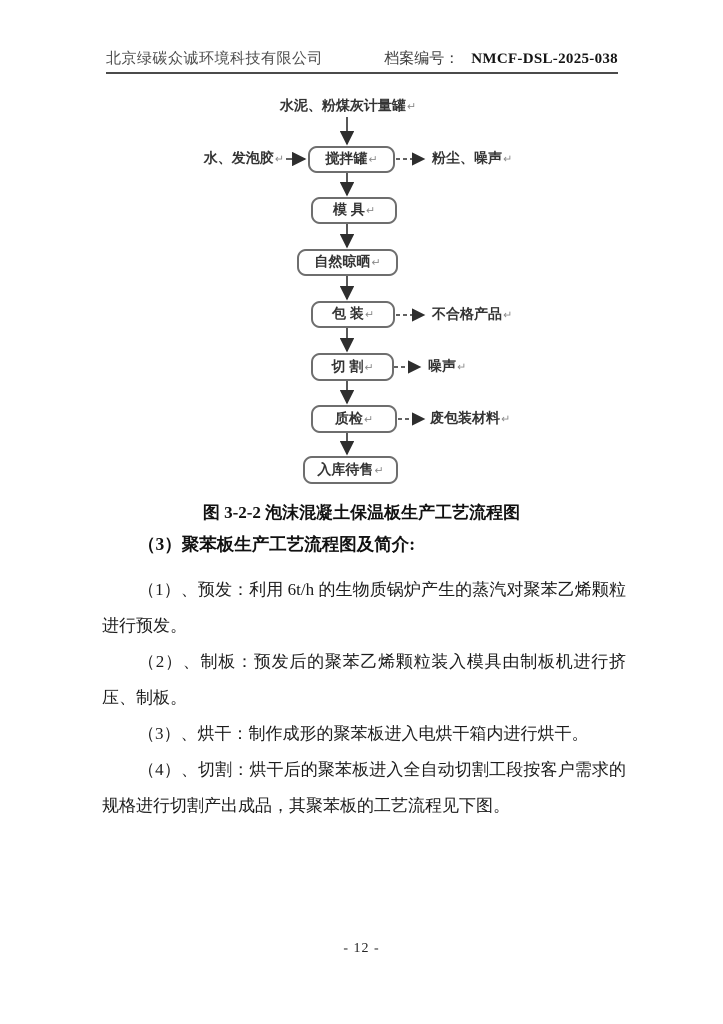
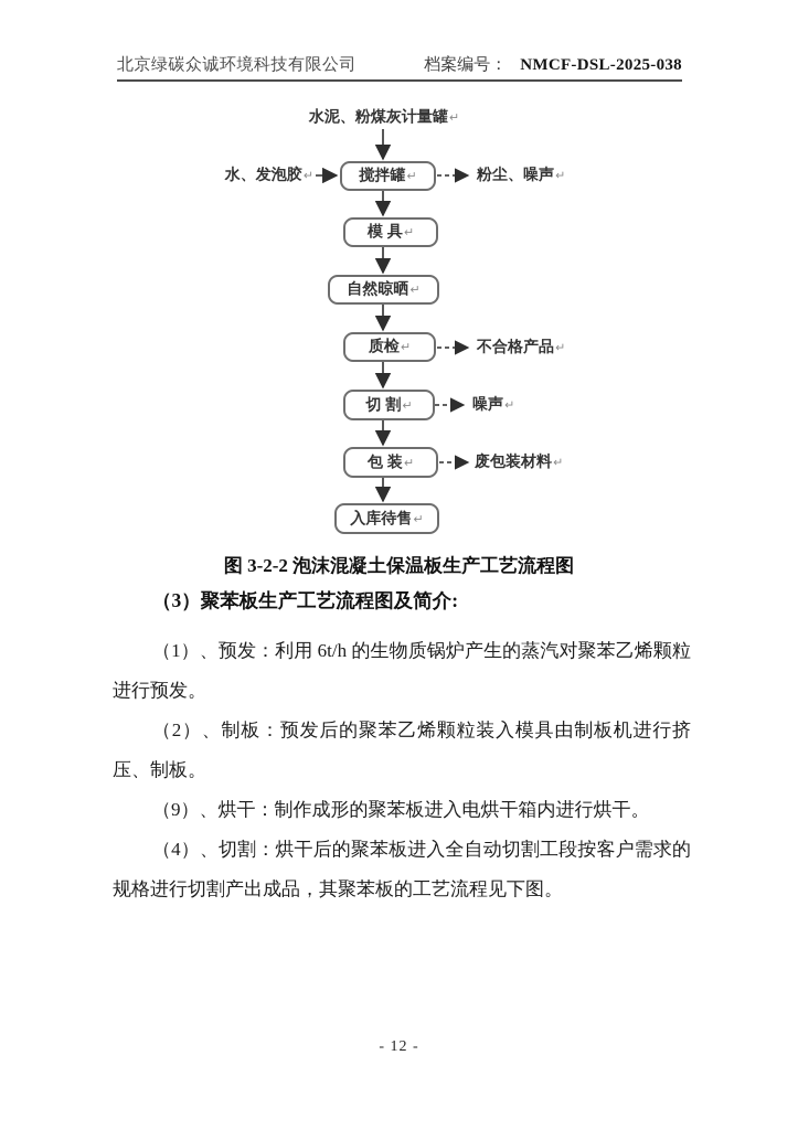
  北京绿碳众诚环境科技有限公司
  档案编号： NMCF-DSL-2025-038
  水泥、粉煤灰计量罐↵
  水、发泡胶↵
  搅拌罐
  ↵
  模 具
  ↵
  自然晾晒
  ↵
- 包 装
+ 质检
  ↵
  切 割
  ↵
- 质检
+ 包 装
  ↵
  入库待售
  ↵
  粉尘、噪声↵
  不合格产品↵
  噪声↵
  废包装材料↵
  图 3-2-2 泡沫混凝土保温板生产工艺流程图
  （3）聚苯板生产工艺流程图及简介:
  （1）、预发：利用 6t/h 的生物质锅炉产生的蒸汽对聚苯乙烯颗粒进行预发。
  （2）、制板：预发后的聚苯乙烯颗粒装入模具由制板机进行挤压、制板。
- （3）、烘干：制作成形的聚苯板进入电烘干箱内进行烘干。
+ （9）、烘干：制作成形的聚苯板进入电烘干箱内进行烘干。
  （4）、切割：烘干后的聚苯板进入全自动切割工段按客户需求的规格进行切割产出成品，其聚苯板的工艺流程见下图。
  - 12 -
